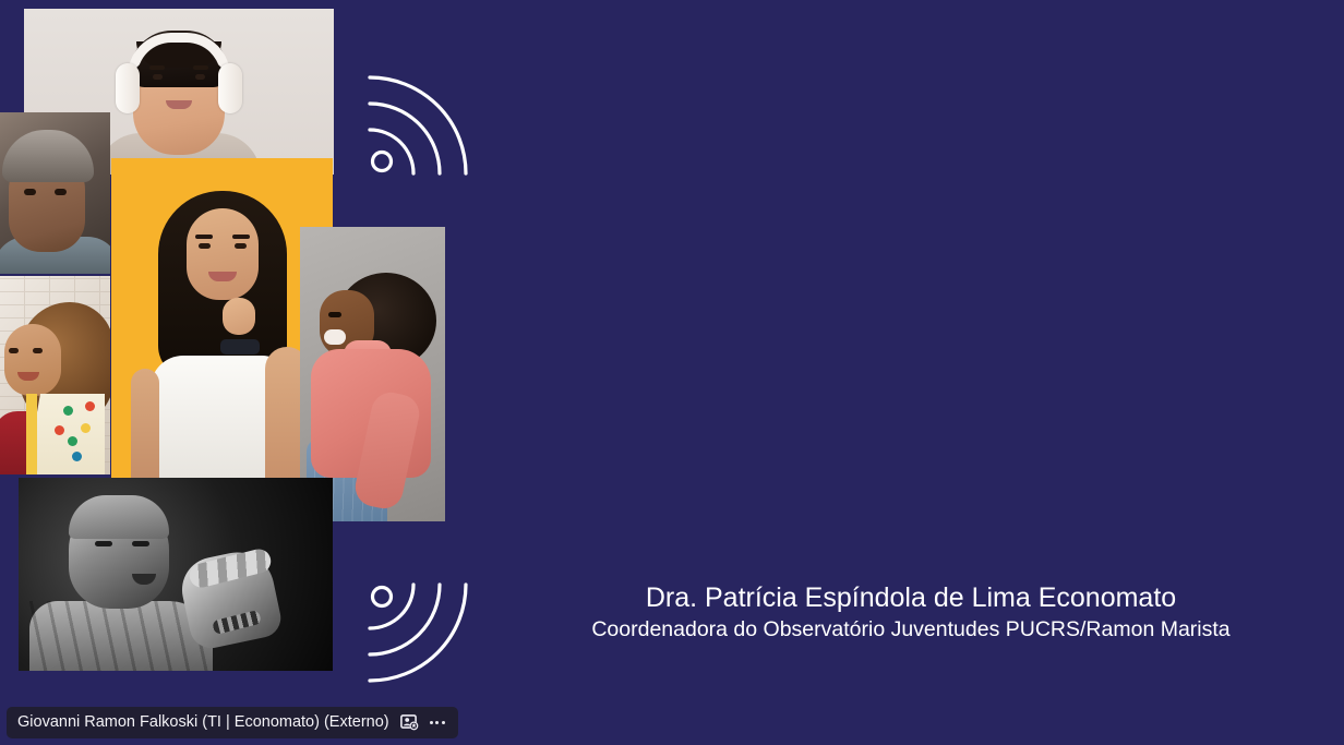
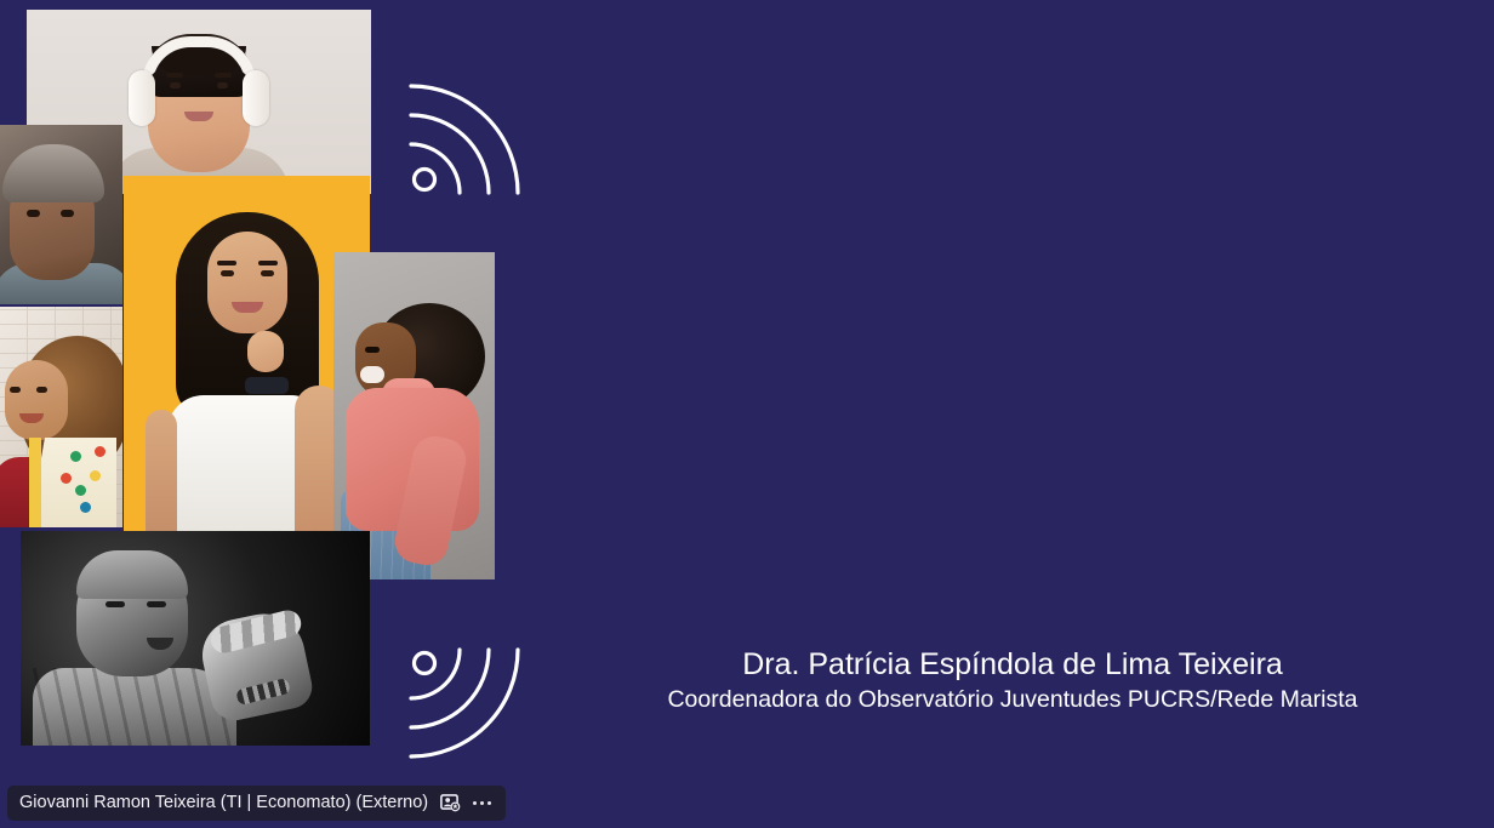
- Dra. Patrícia Espíndola de Lima Economato
+ Dra. Patrícia Espíndola de Lima Teixeira
- Coordenadora do Observatório Juventudes PUCRS/Ramon Marista
+ Coordenadora do Observatório Juventudes PUCRS/Rede Marista
- Giovanni Ramon Falkoski (TI | Economato) (Externo)
+ Giovanni Ramon Teixeira (TI | Economato) (Externo)
